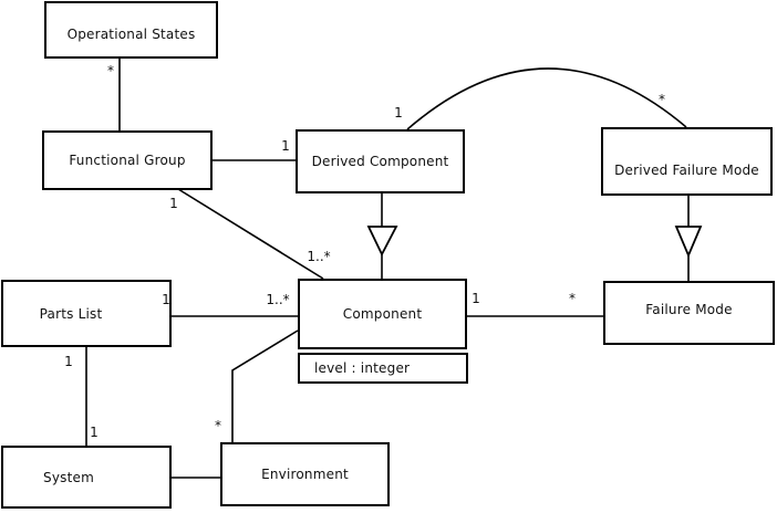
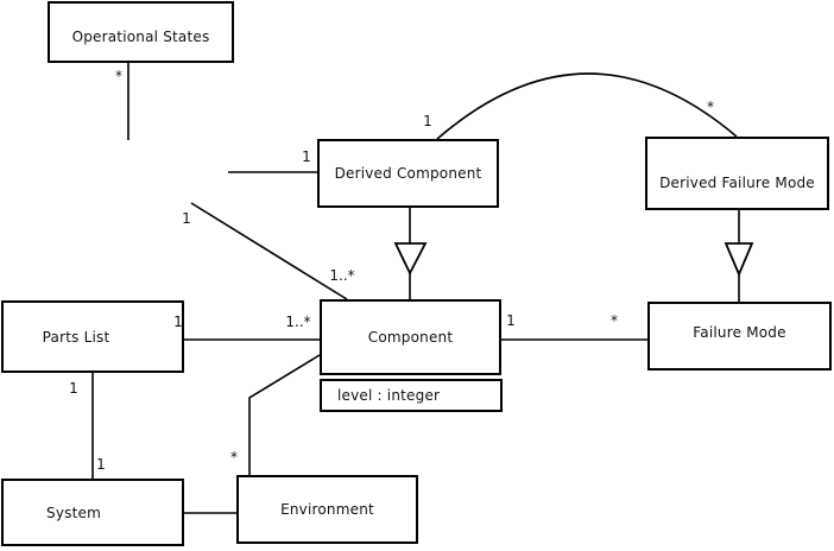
  Operational States
- Functional Group
  Derived Component
  Derived Failure Mode
  Parts List
  Component
  level : integer
  Failure Mode
  System
  Environment
  *
  1
  1
  *
  1
  1..*
  1
  1..*
  1
  *
  1
  1
  *
